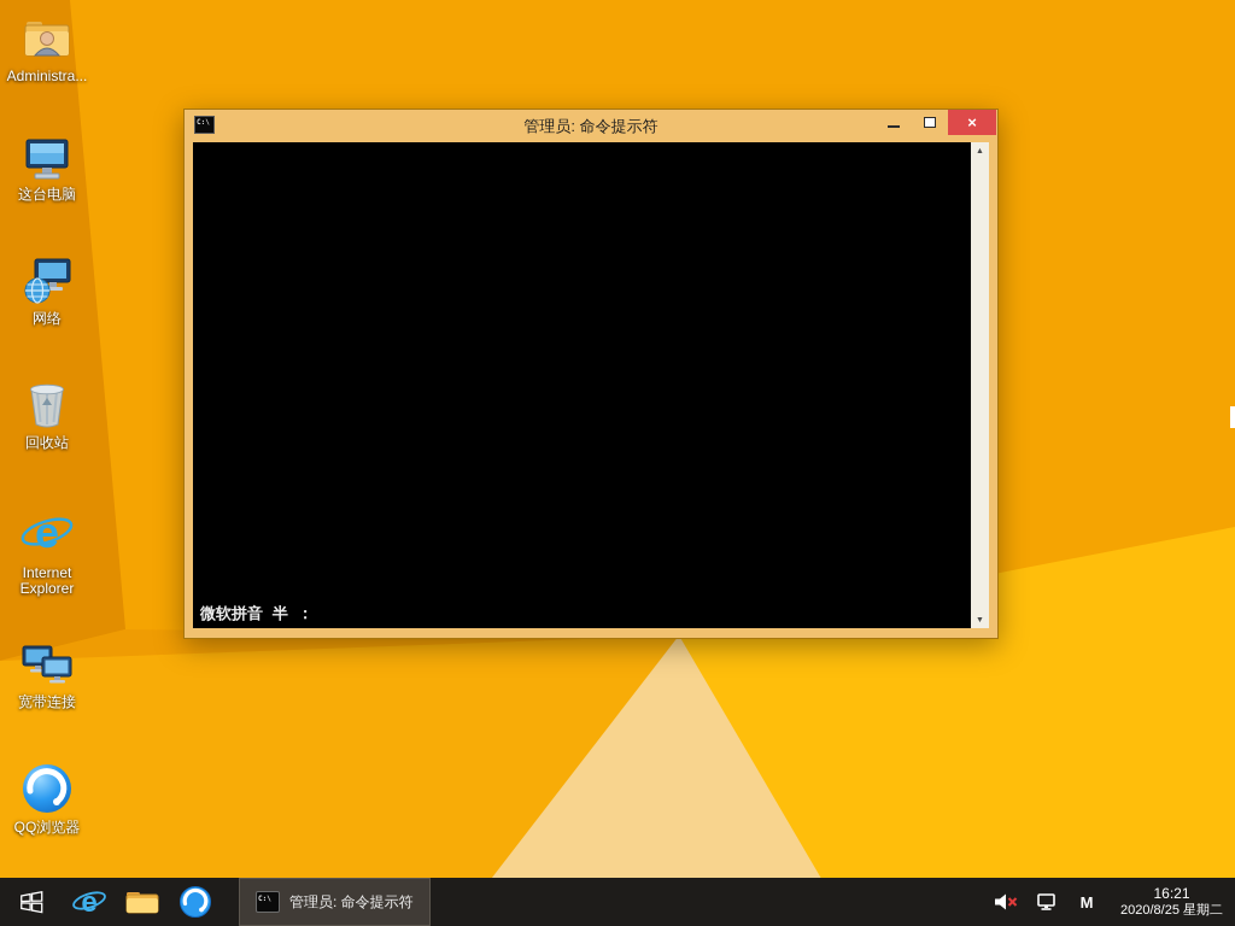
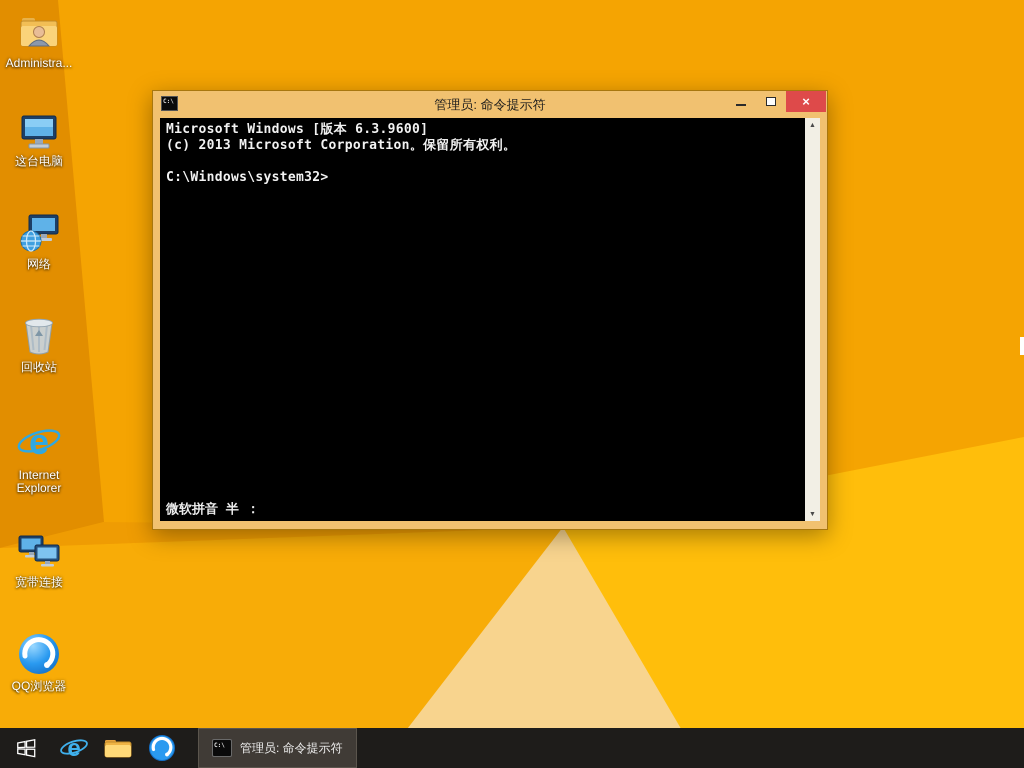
  Administra...
  这台电脑
  网络
  回收站
  e
  Internet Explorer
  宽带连接
  QQ浏览器
  管理员: 命令提示符
  ×
+ Microsoft Windows [版本 6.3.9600]
+ (c) 2013 Microsoft Corporation。保留所有权利。
+ C:\Windows\system32>
  微软拼音 半 ：
  e
  管理员: 命令提示符
- M
- 16:21
- 2020/8/25 星期二
